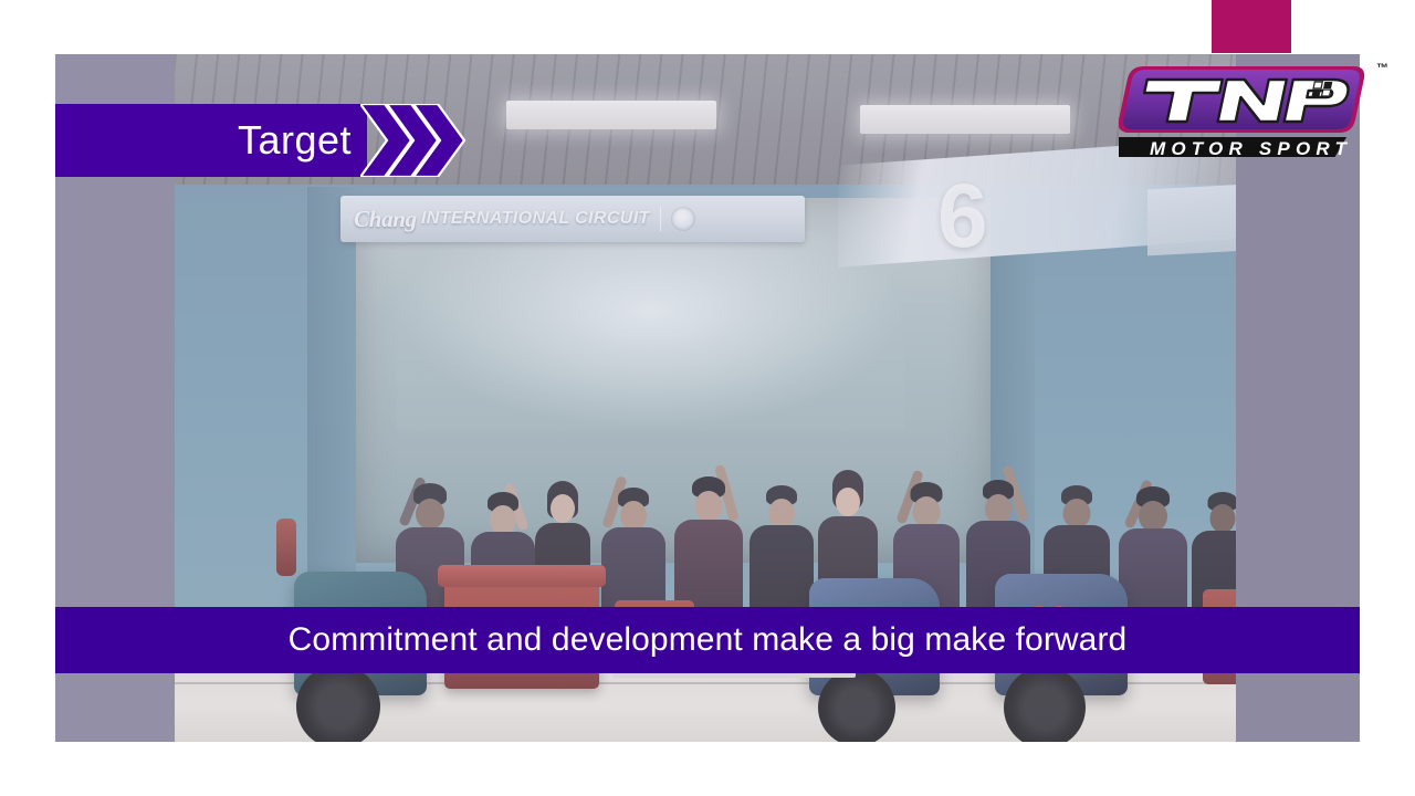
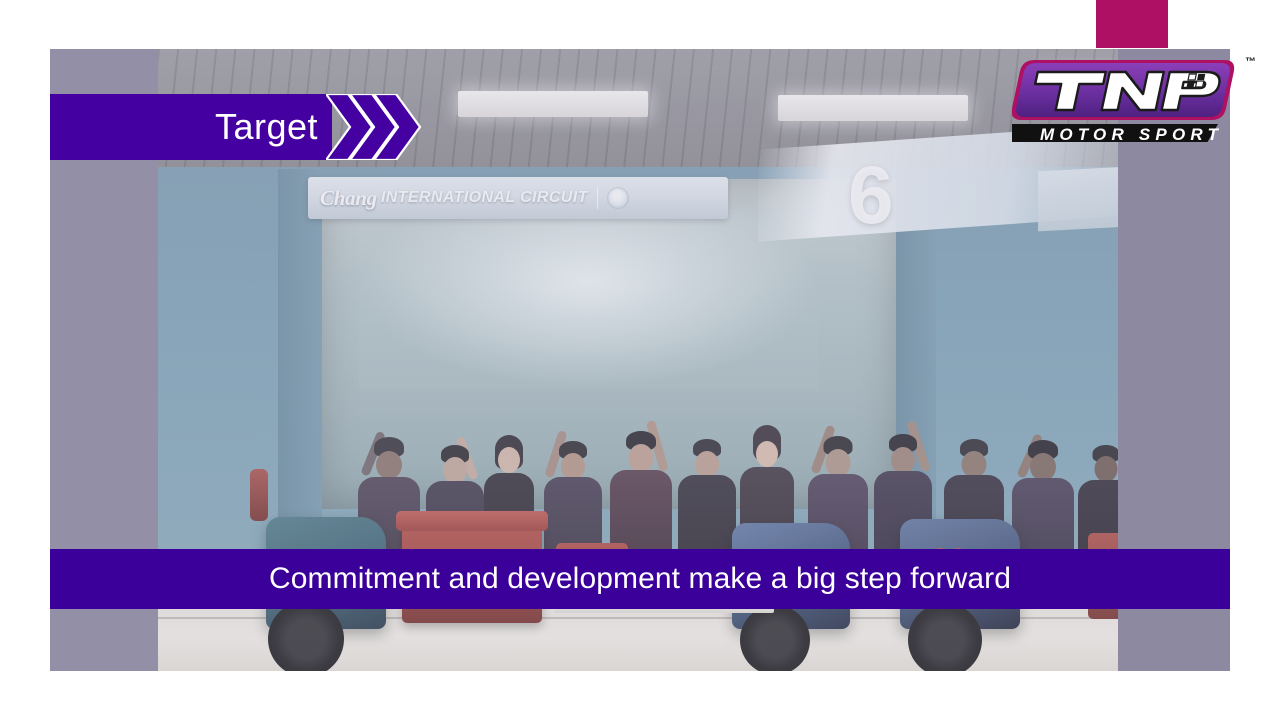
  Target
- Commitment and development make a big make forward
+ Commitment and development make a big step forward
  MOTOR SPORT
  ™
